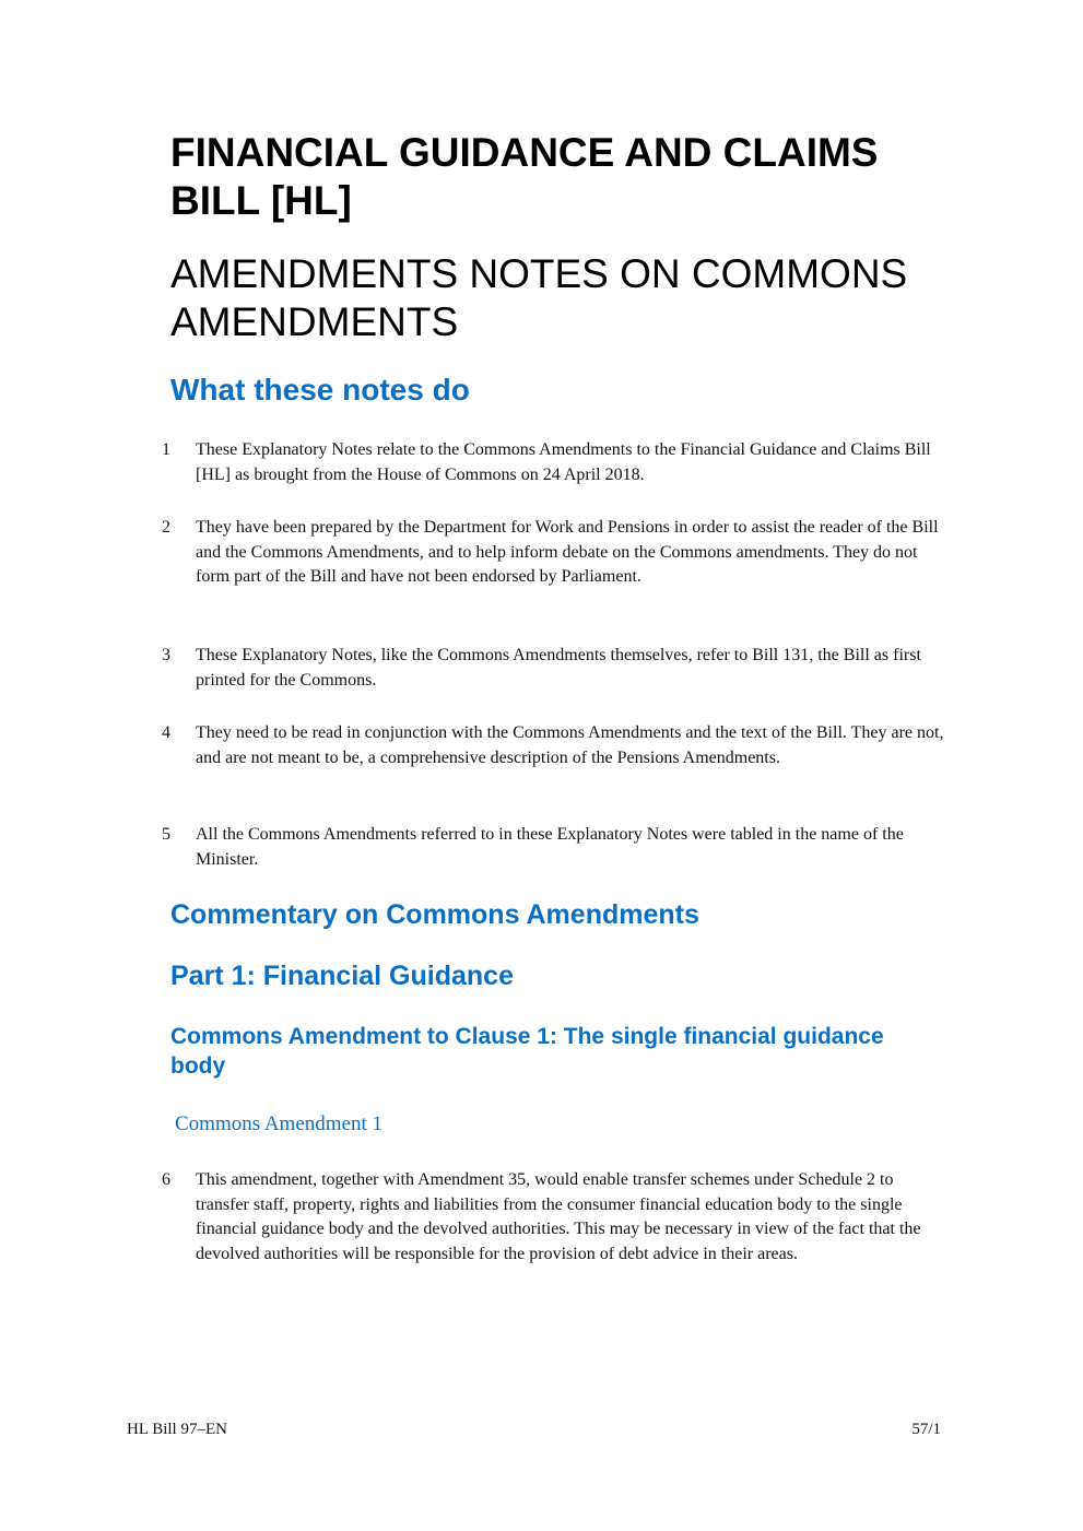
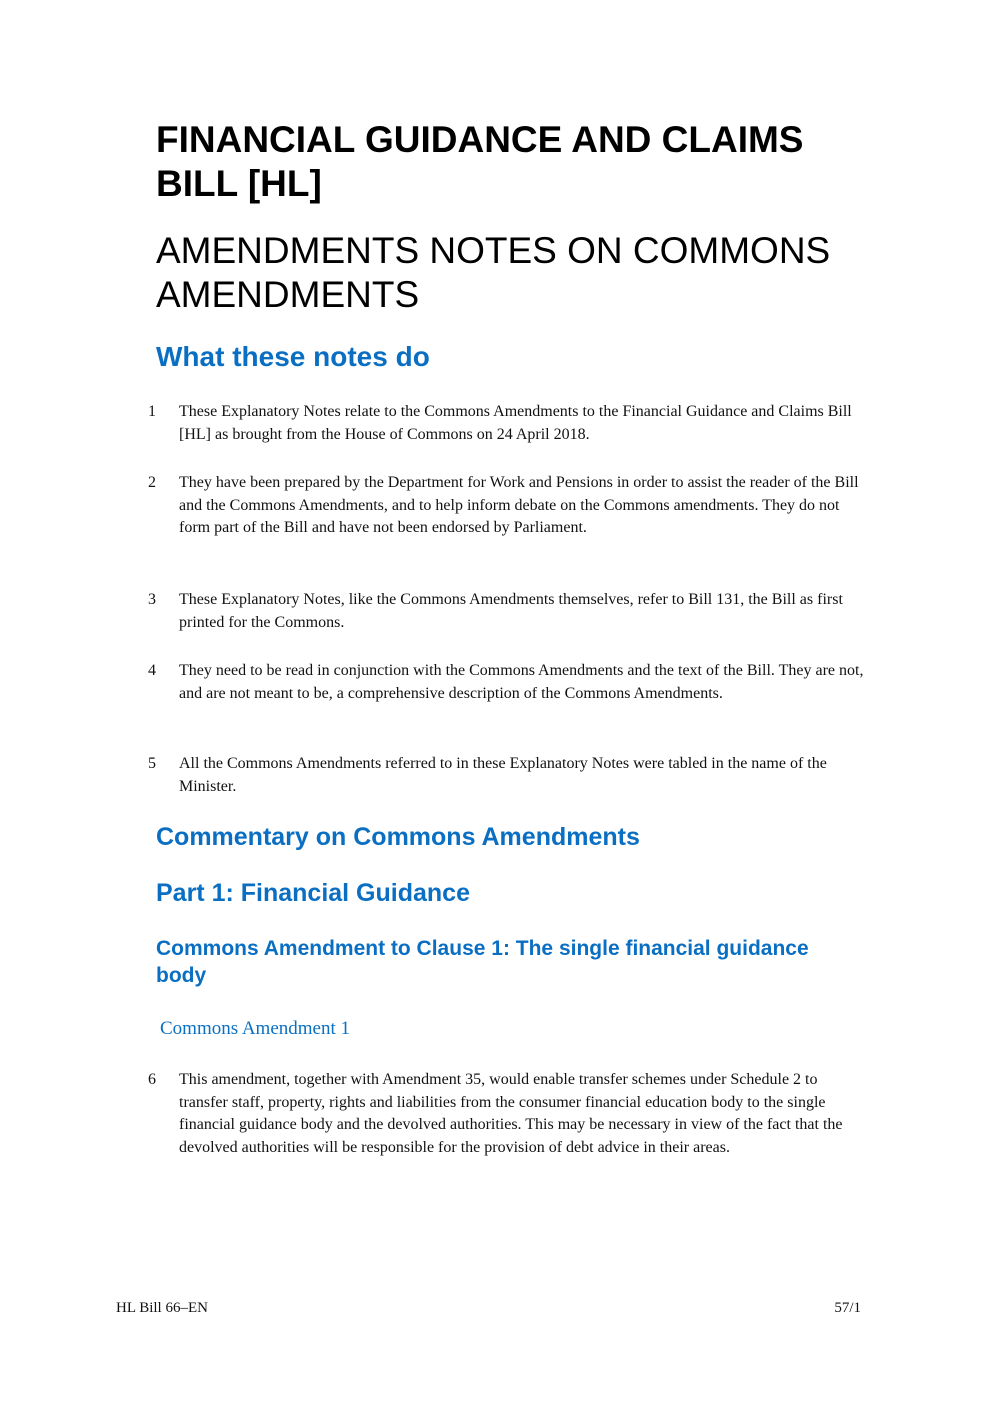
  FINANCIAL GUIDANCE AND CLAIMS BILL [HL]
  AMENDMENTS NOTES ON COMMONS AMENDMENTS
  What these notes do
  1
  These Explanatory Notes relate to the Commons Amendments to the Financial Guidance and Claims Bill [HL] as brought from the House of Commons on 24 April 2018.
  2
  They have been prepared by the Department for Work and Pensions in order to assist the reader of the Bill and the Commons Amendments, and to help inform debate on the Commons amendments. They do not form part of the Bill and have not been endorsed by Parliament.
  3
  These Explanatory Notes, like the Commons Amendments themselves, refer to Bill 131, the Bill as first printed for the Commons.
  4
- They need to be read in conjunction with the Commons Amendments and the text of the Bill. They are not, and are not meant to be, a comprehensive description of the Pensions Amendments.
+ They need to be read in conjunction with the Commons Amendments and the text of the Bill. They are not, and are not meant to be, a comprehensive description of the Commons Amendments.
  5
  All the Commons Amendments referred to in these Explanatory Notes were tabled in the name of the Minister.
  Commentary on Commons Amendments
  Part 1: Financial Guidance
  Commons Amendment to Clause 1: The single financial guidance body
  Commons Amendment 1
  6
  This amendment, together with Amendment 35, would enable transfer schemes under Schedule 2 to transfer staff, property, rights and liabilities from the consumer financial education body to the single financial guidance body and the devolved authorities. This may be necessary in view of the fact that the devolved authorities will be responsible for the provision of debt advice in their areas.
- HL Bill 97–EN
+ HL Bill 66–EN
  57/1
